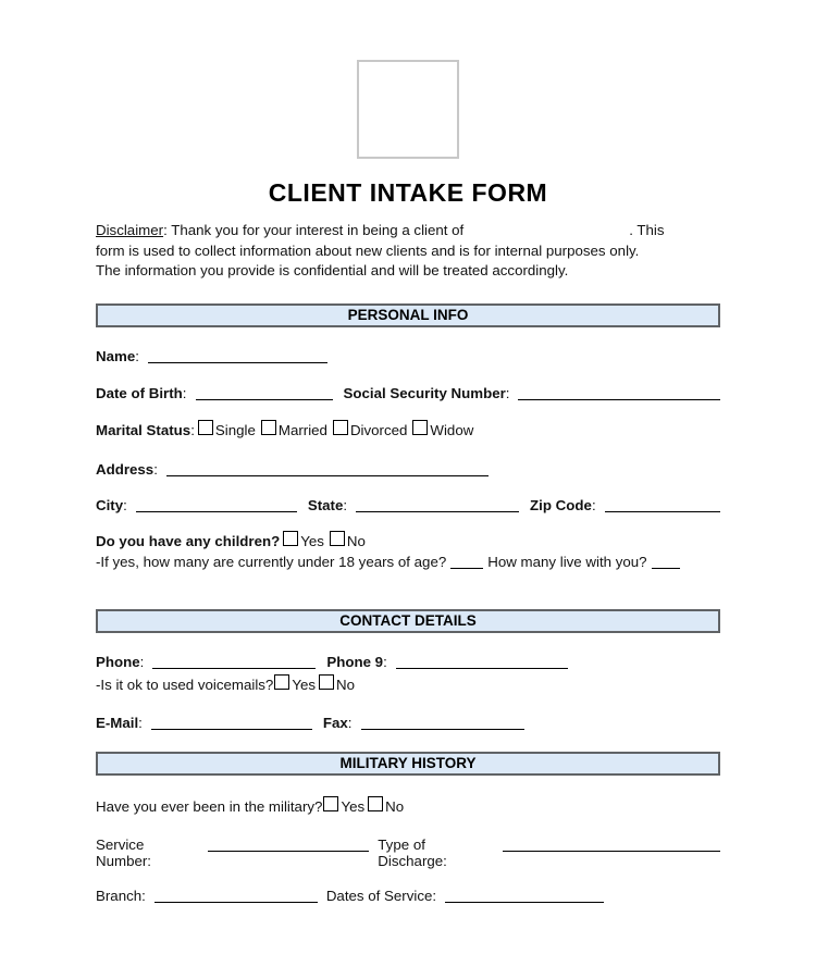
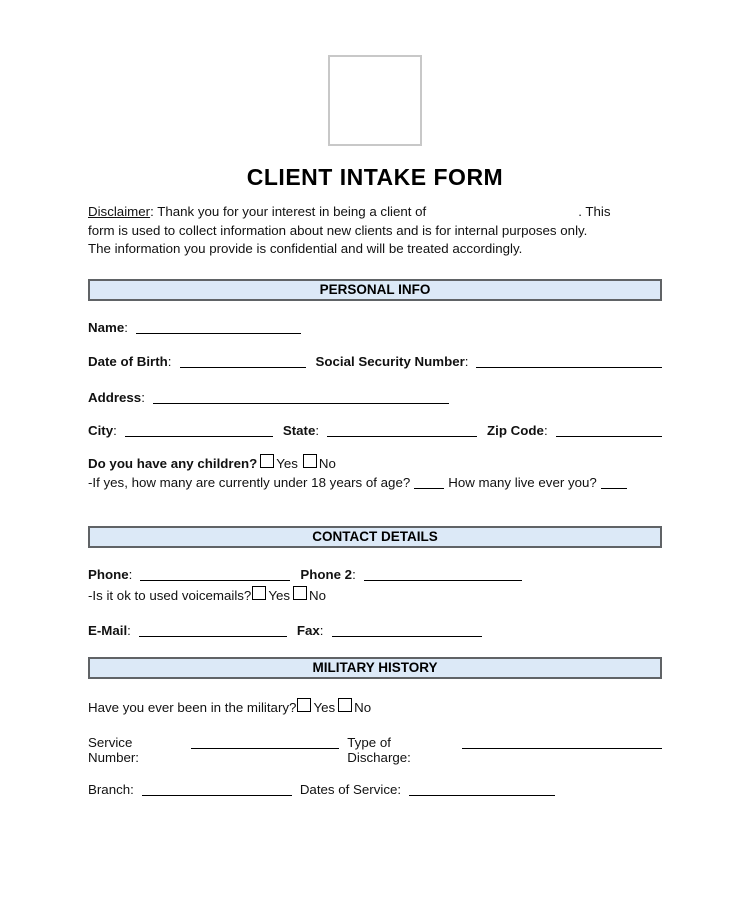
  CLIENT INTAKE FORM
  Disclaimer: Thank you for your interest in being a client of . This
  form is used to collect information about new clients and is for internal purposes only.
  The information you provide is confidential and will be treated accordingly.
  PERSONAL INFO
  Name:
  Date of Birth:
  Social Security Number:
- Marital Status:
- Single
- Married
- Divorced
- Widow
  Address:
  City:
  State:
  Zip Code:
  Do you have any children?
  Yes
  No
- -If yes, how many are currently under 18 years of age? How many live with you?
+ -If yes, how many are currently under 18 years of age? How many live ever you?
  CONTACT DETAILS
  Phone:
- Phone 9:
+ Phone 2:
  -Is it ok to used voicemails?
  Yes
  No
  E-Mail:
  Fax:
  MILITARY HISTORY
  Have you ever been in the military?
  Yes
  No
  Service Number:
  Type of Discharge:
  Branch:
  Dates of Service:
